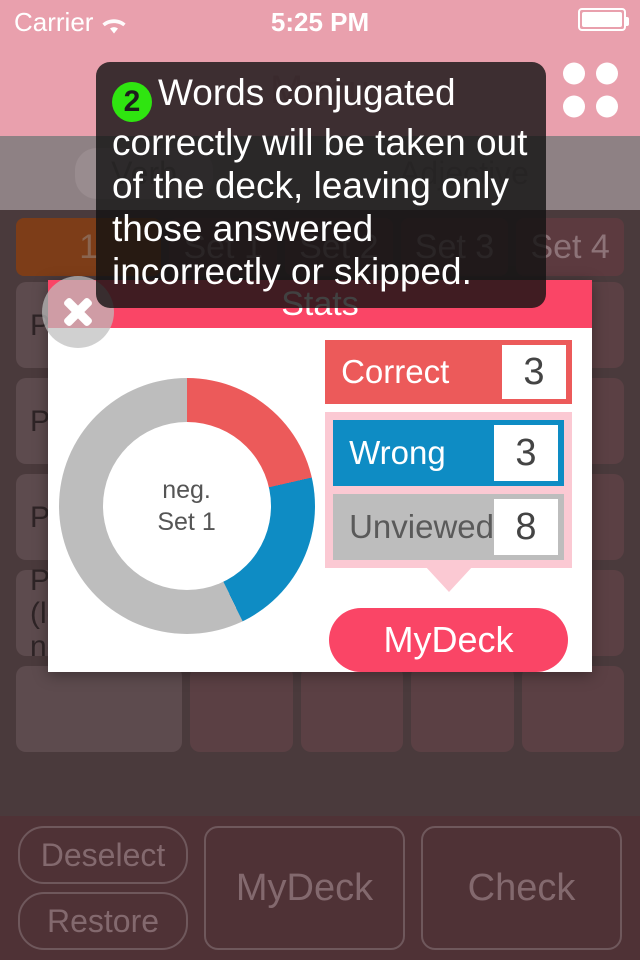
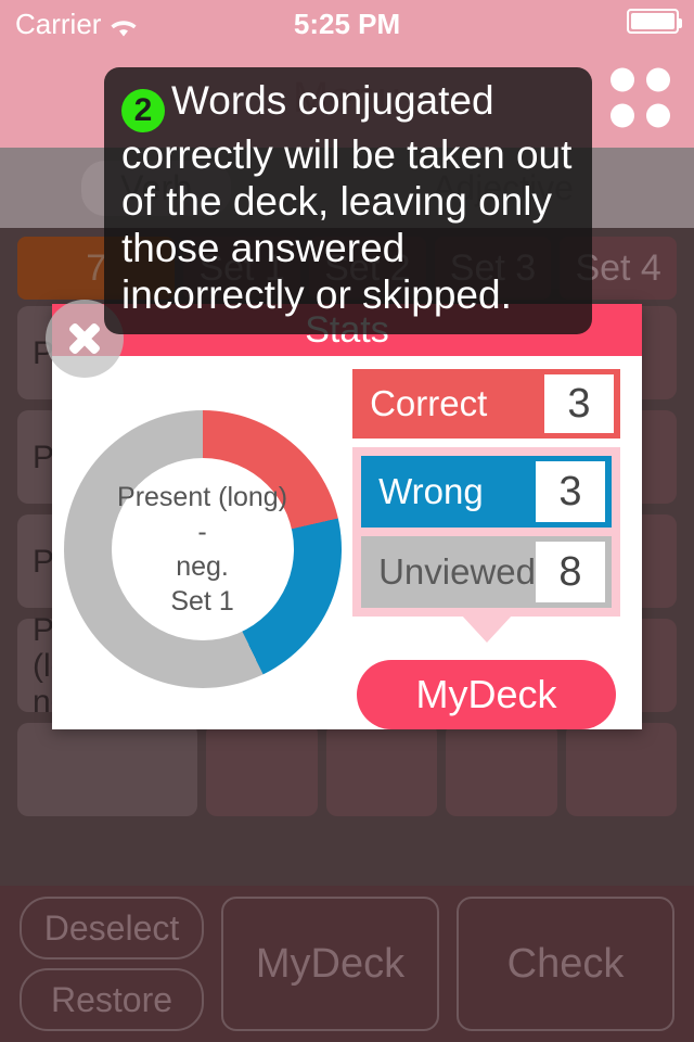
  Carrier
  5:25 PM
  Menu
  Verb
  Adjective
- 1
+ 7
  Set 1
  Set 2
  Set 3
  Set 4
  P
  P
  Deselect
  Restore
  MyDeck
  Check
  Stats
+ Present (long) -
  neg.
  Set 1
  Correct
  3
  Wrong
  3
  Unviewed
  8
  MyDeck
  2 Words conjugated correctly will be taken out of the deck, leaving only those answered incorrectly or skipped.
